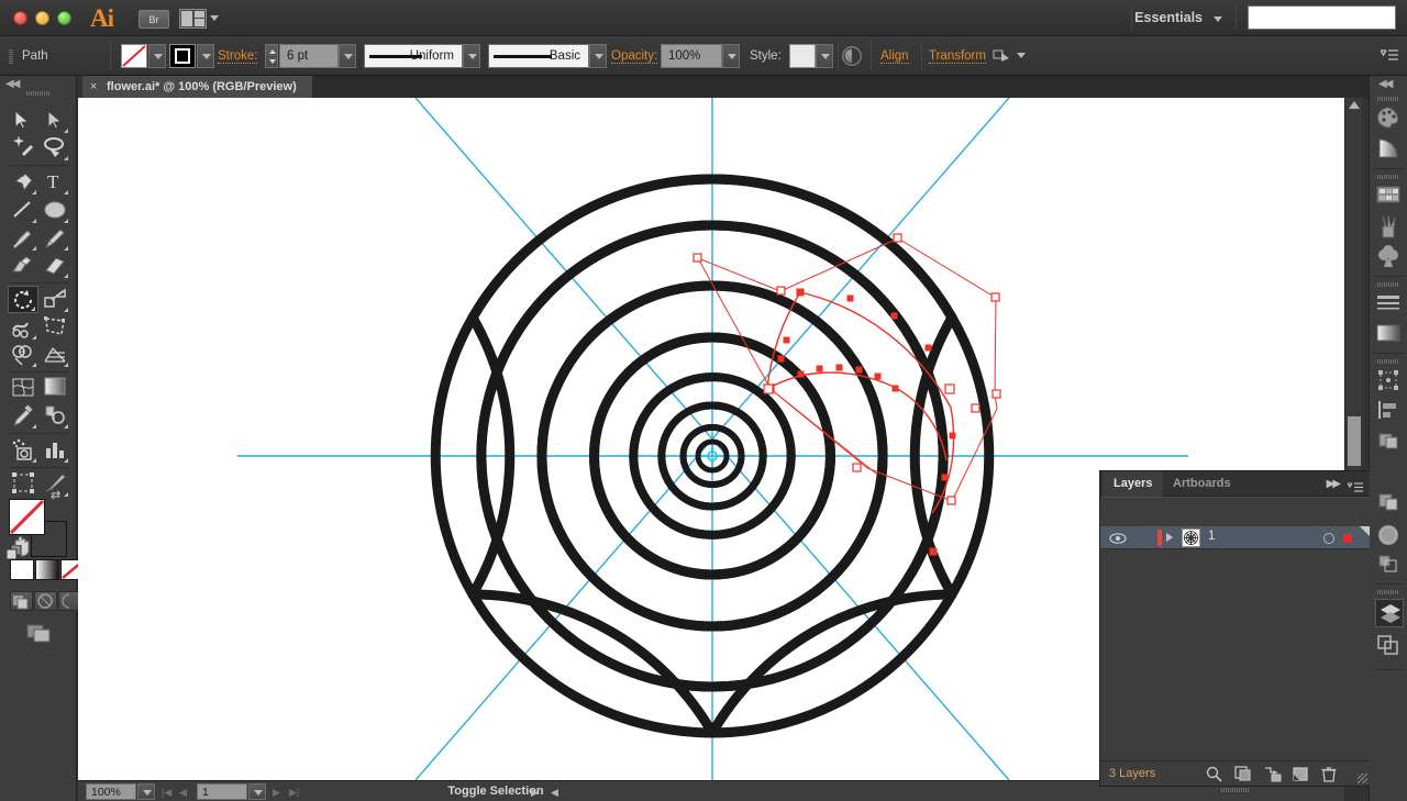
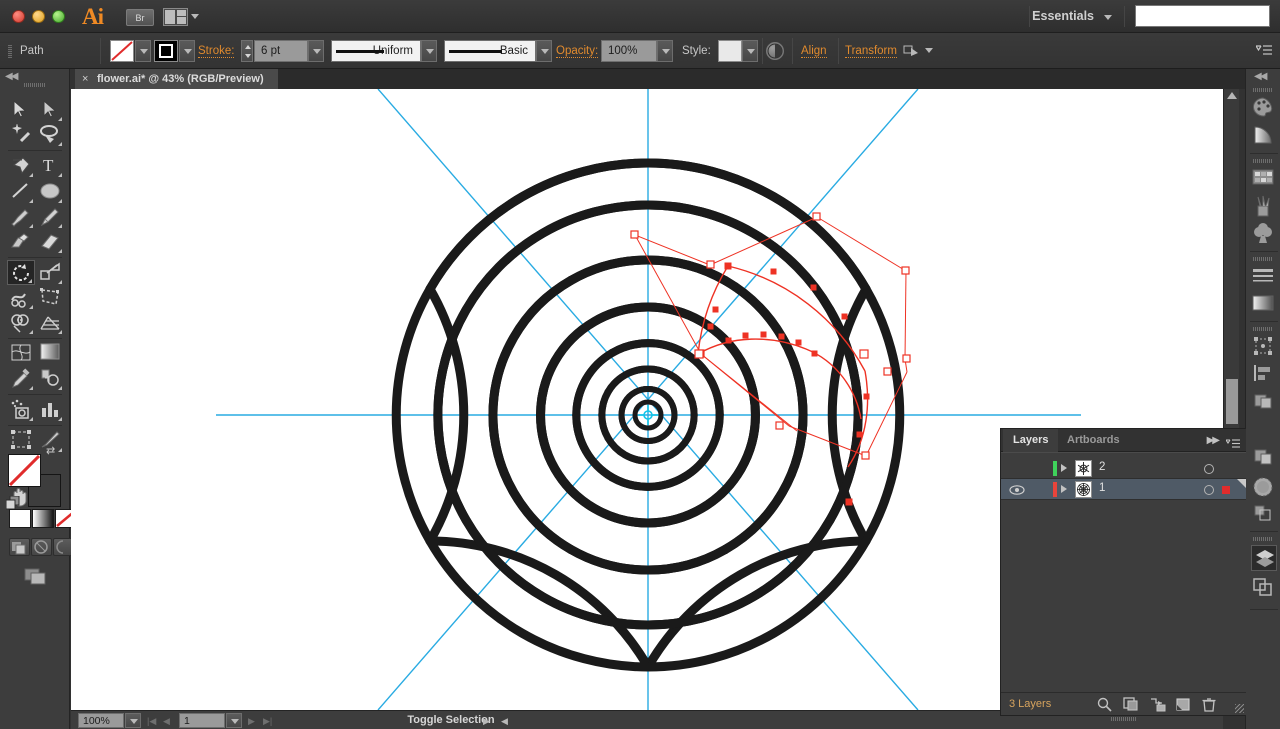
  Ai
  Br
  Essentials
  Path
  Stroke:
  6 pt
  niform
  Basic
  Opacity:
  100%
  Style:
  Align
  Transform
- flower.ai* @ 100% (RGB/Preview)
+ flower.ai* @ 43% (RGB/Preview)
  ×
  ◀◀
  T
  ⇄
  100%
  |◀
  ◀
  1
  ▶
  ▶|
  Toggle Selection
  ▶
  ◀
  ◀◀
  Layers
  Artboards
  ▶▶
+ 2
  1
  3 Layers
